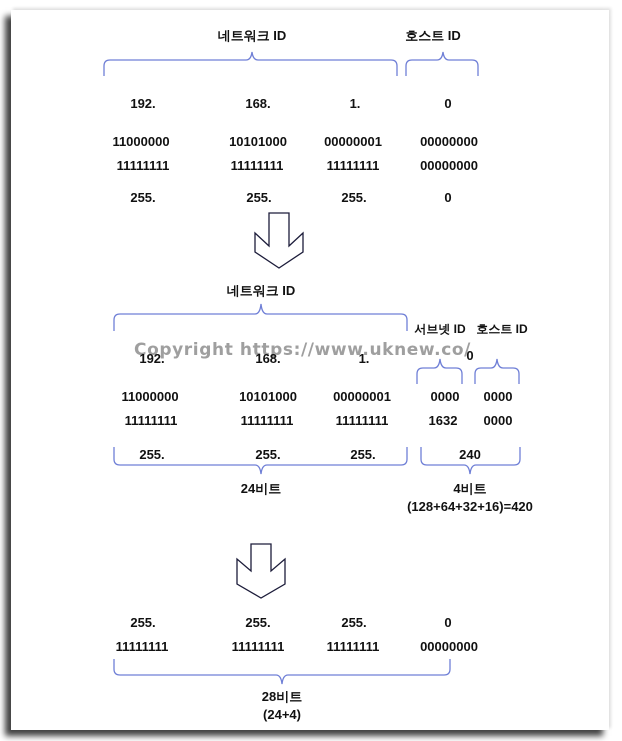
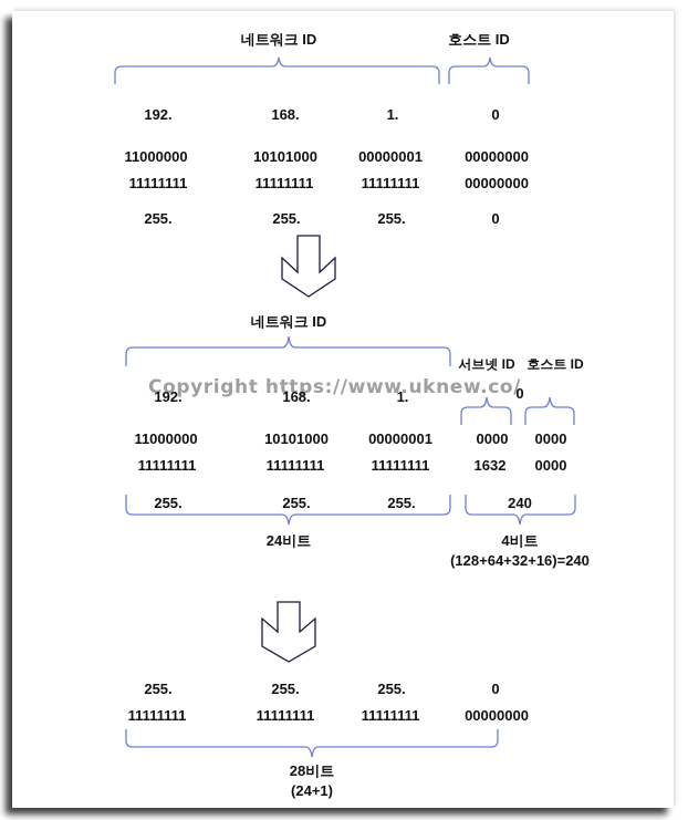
  네트워크 ID
  호스트 ID
  192.
  168.
  1.
  0
  11000000
  10101000
  00000001
  00000000
  11111111
  11111111
  11111111
  00000000
  255.
  255.
  255.
  0
  네트워크 ID
  서브넷 ID
  호스트 ID
  Copyright https://www.uknew.co/
  192.
  168.
  1.
  0
  11000000
  10101000
  00000001
  0000
  0000
  11111111
  11111111
  11111111
  1632
  0000
  255.
  255.
  255.
  240
  24비트
  4비트
- (128+64+32+16)=420
+ (128+64+32+16)=240
  255.
  255.
  255.
  0
  11111111
  11111111
  11111111
  00000000
  28비트
- (24+4)
+ (24+1)
